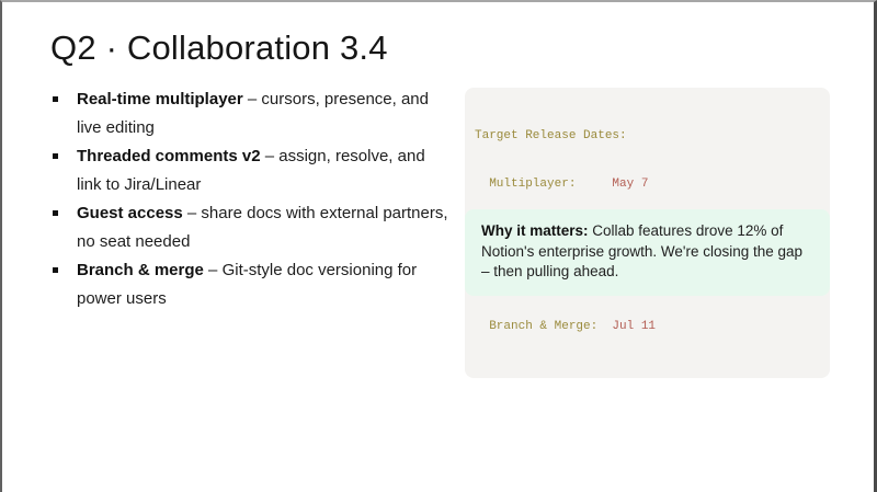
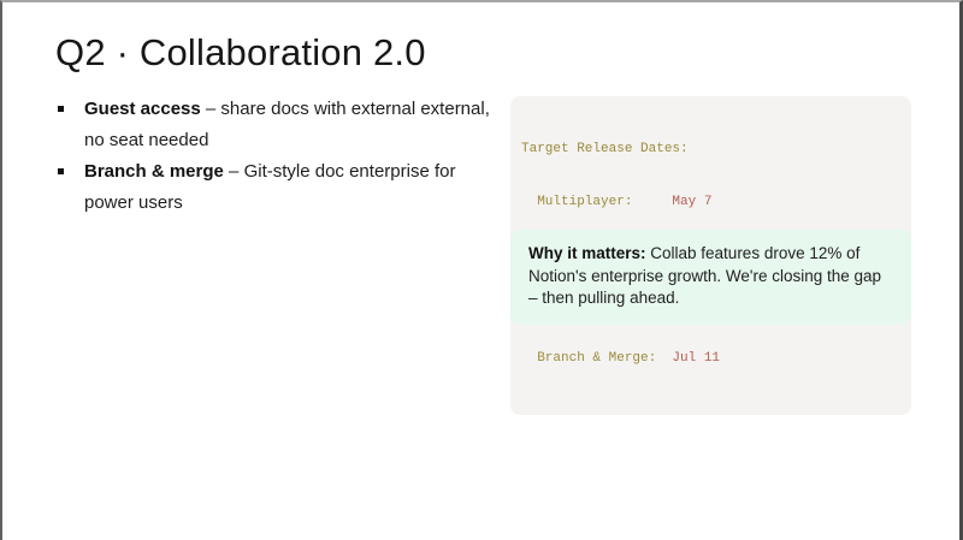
- Q2 · Collaboration 3.4
+ Q2 · Collaboration 2.0
- Real-time multiplayer – cursors, presence, and live editing
- Threaded comments v2 – assign, resolve, and link to Jira/Linear
- Guest access – share docs with external partners, no seat needed
+ Guest access – share docs with external external, no seat needed
- Branch & merge – Git-style doc versioning for power users
+ Branch & merge – Git-style doc enterprise for power users
  Target Release Dates:
  Multiplayer: May 7
  Branch & Merge: Jul 11
  Why it matters: Collab features drove 12% of Notion's enterprise growth. We're closing the gap – then pulling ahead.
